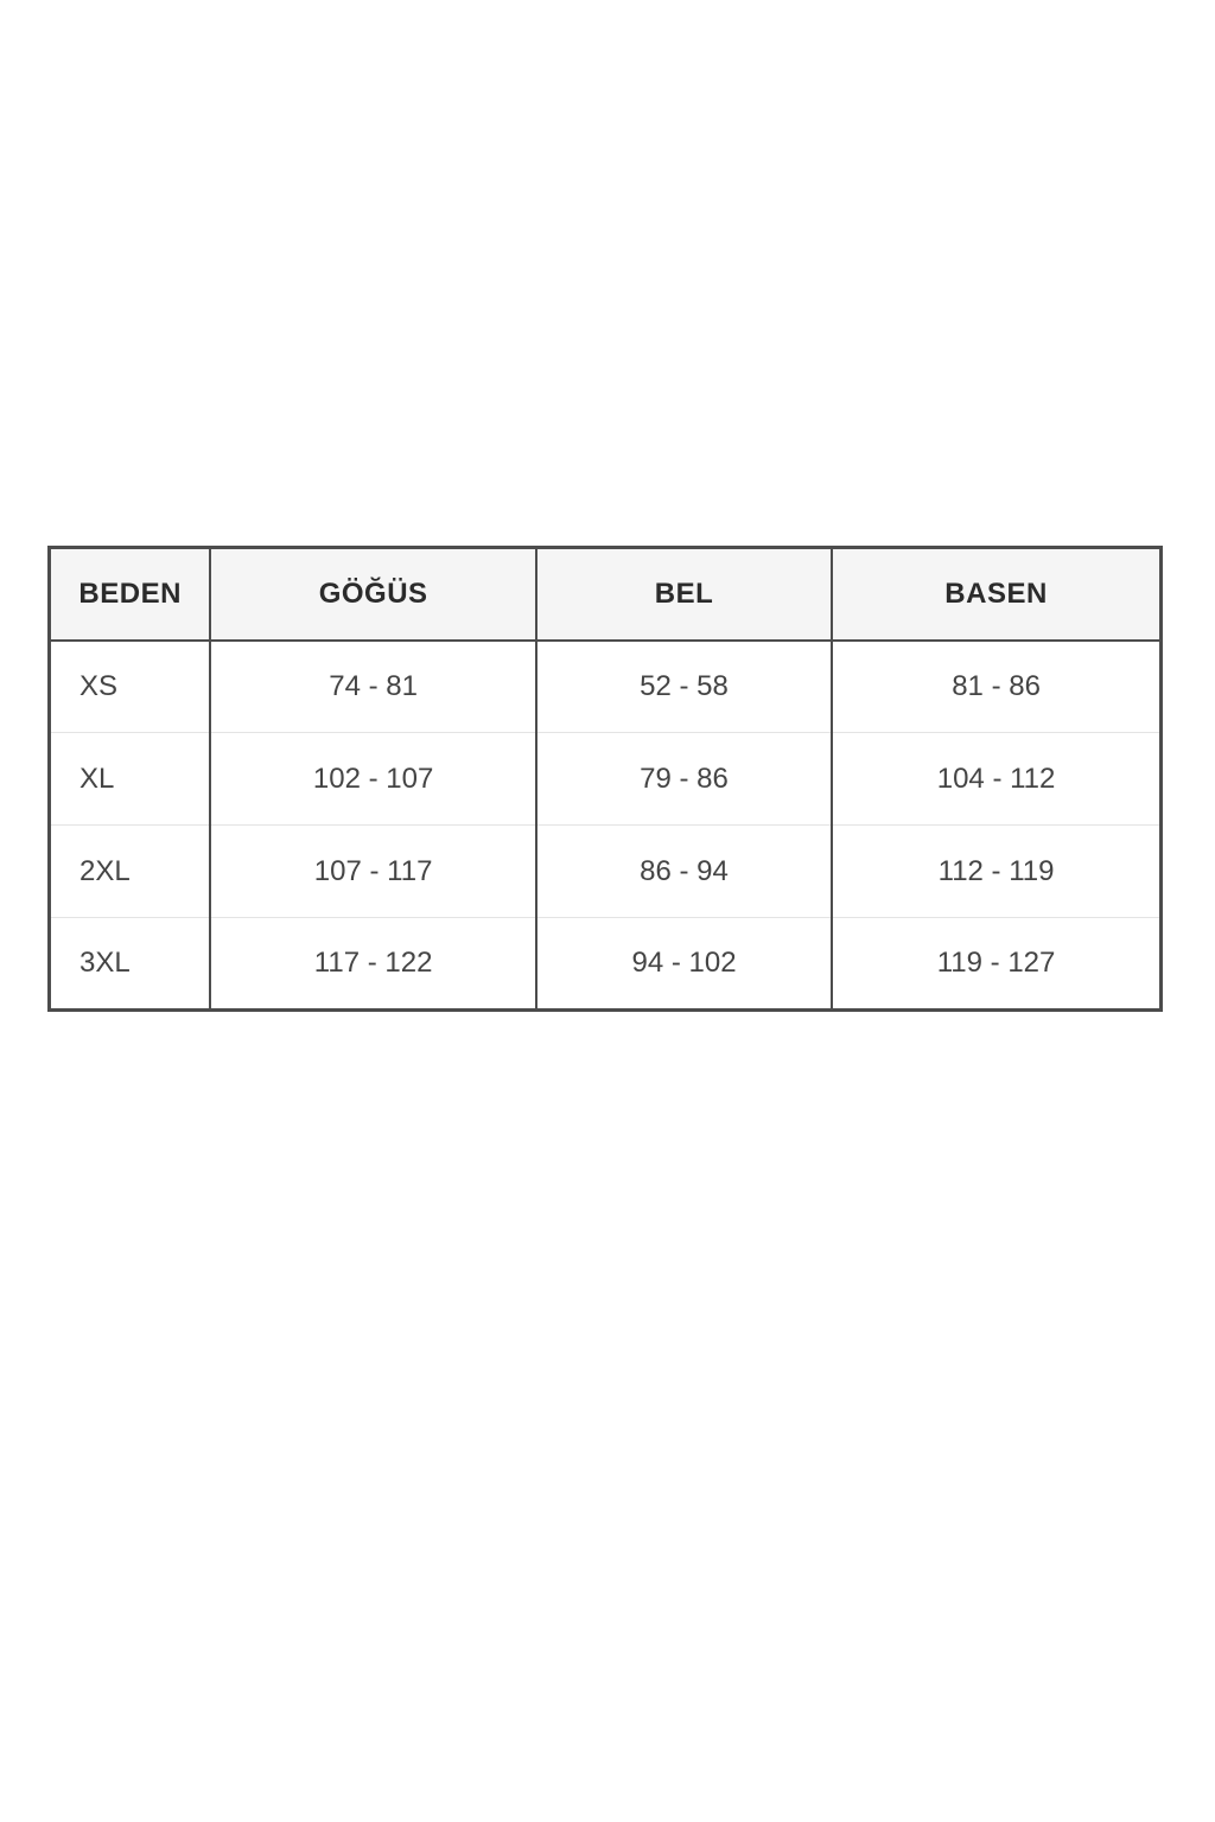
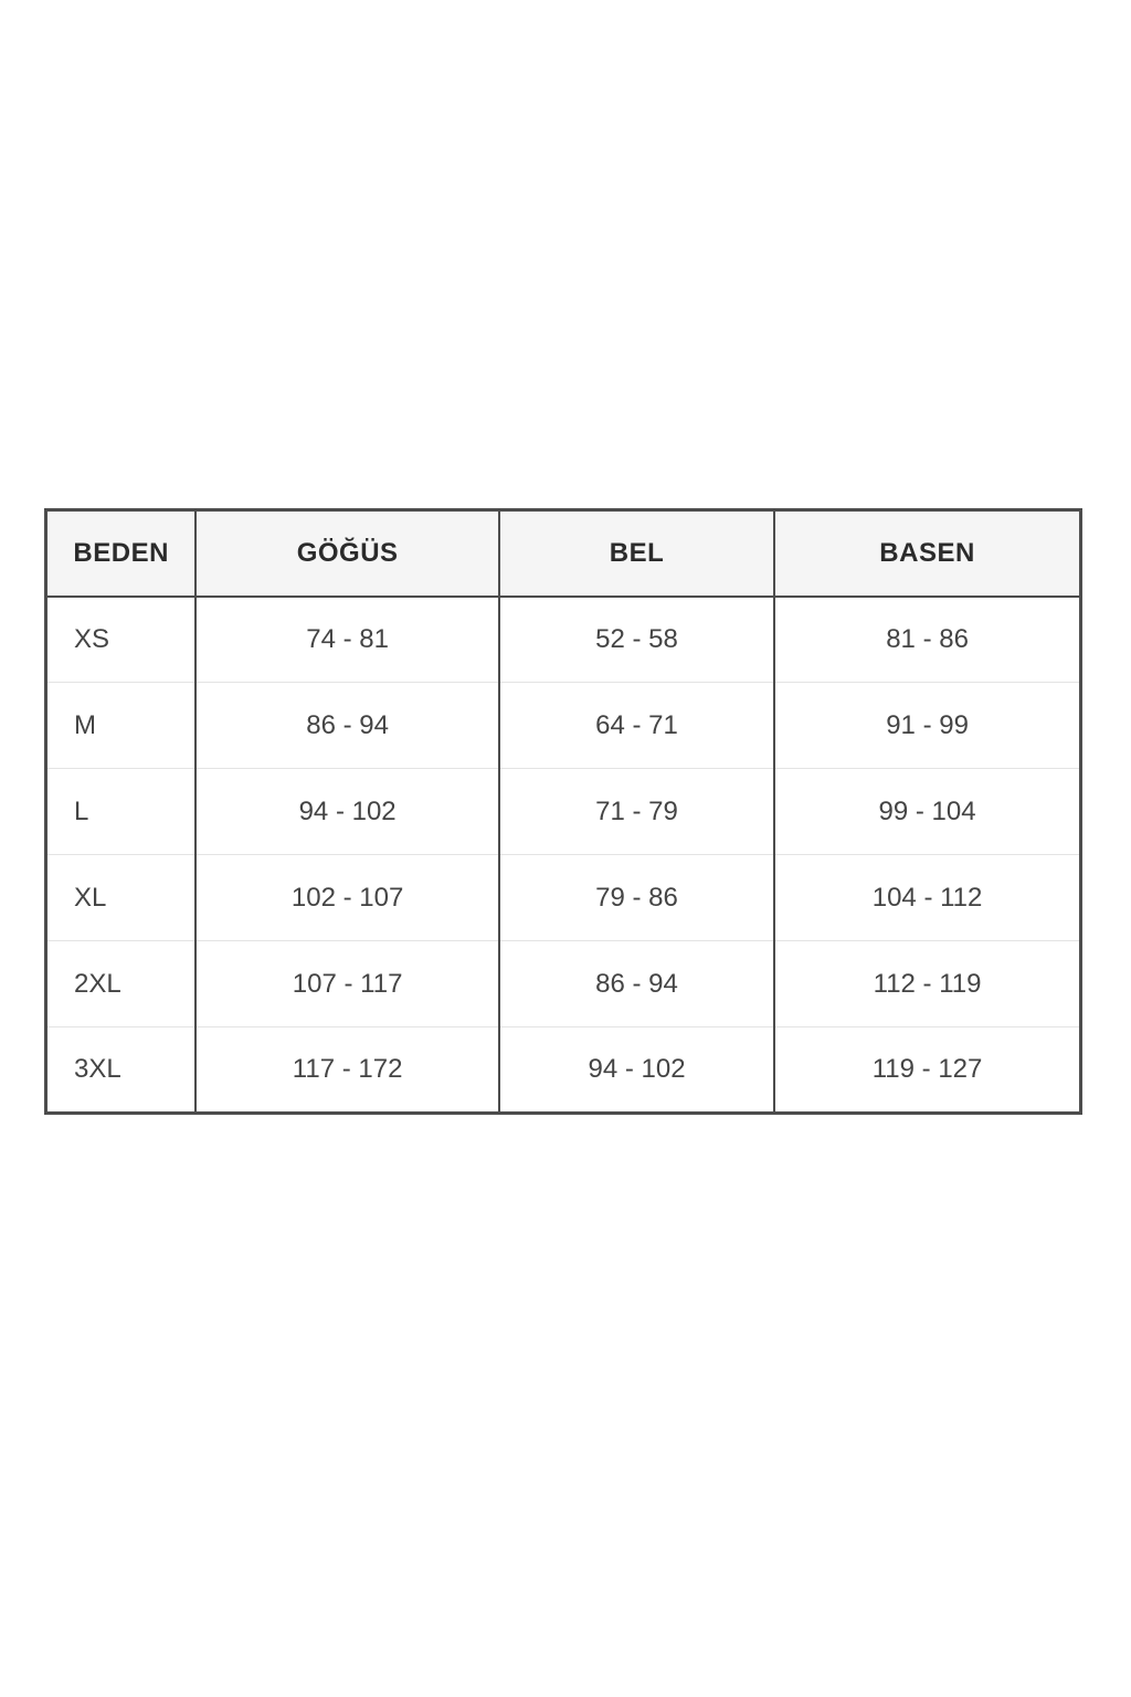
  BEDEN	GÖĞÜS	BEL	BASEN
  XS	74 - 81	52 - 58	81 - 86
+ M	86 - 94	64 - 71	91 - 99
+ L	94 - 102	71 - 79	99 - 104
  XL	102 - 107	79 - 86	104 - 112
  2XL	107 - 117	86 - 94	112 - 119
- 3XL	117 - 122	94 - 102	119 - 127
+ 3XL	117 - 172	94 - 102	119 - 127
